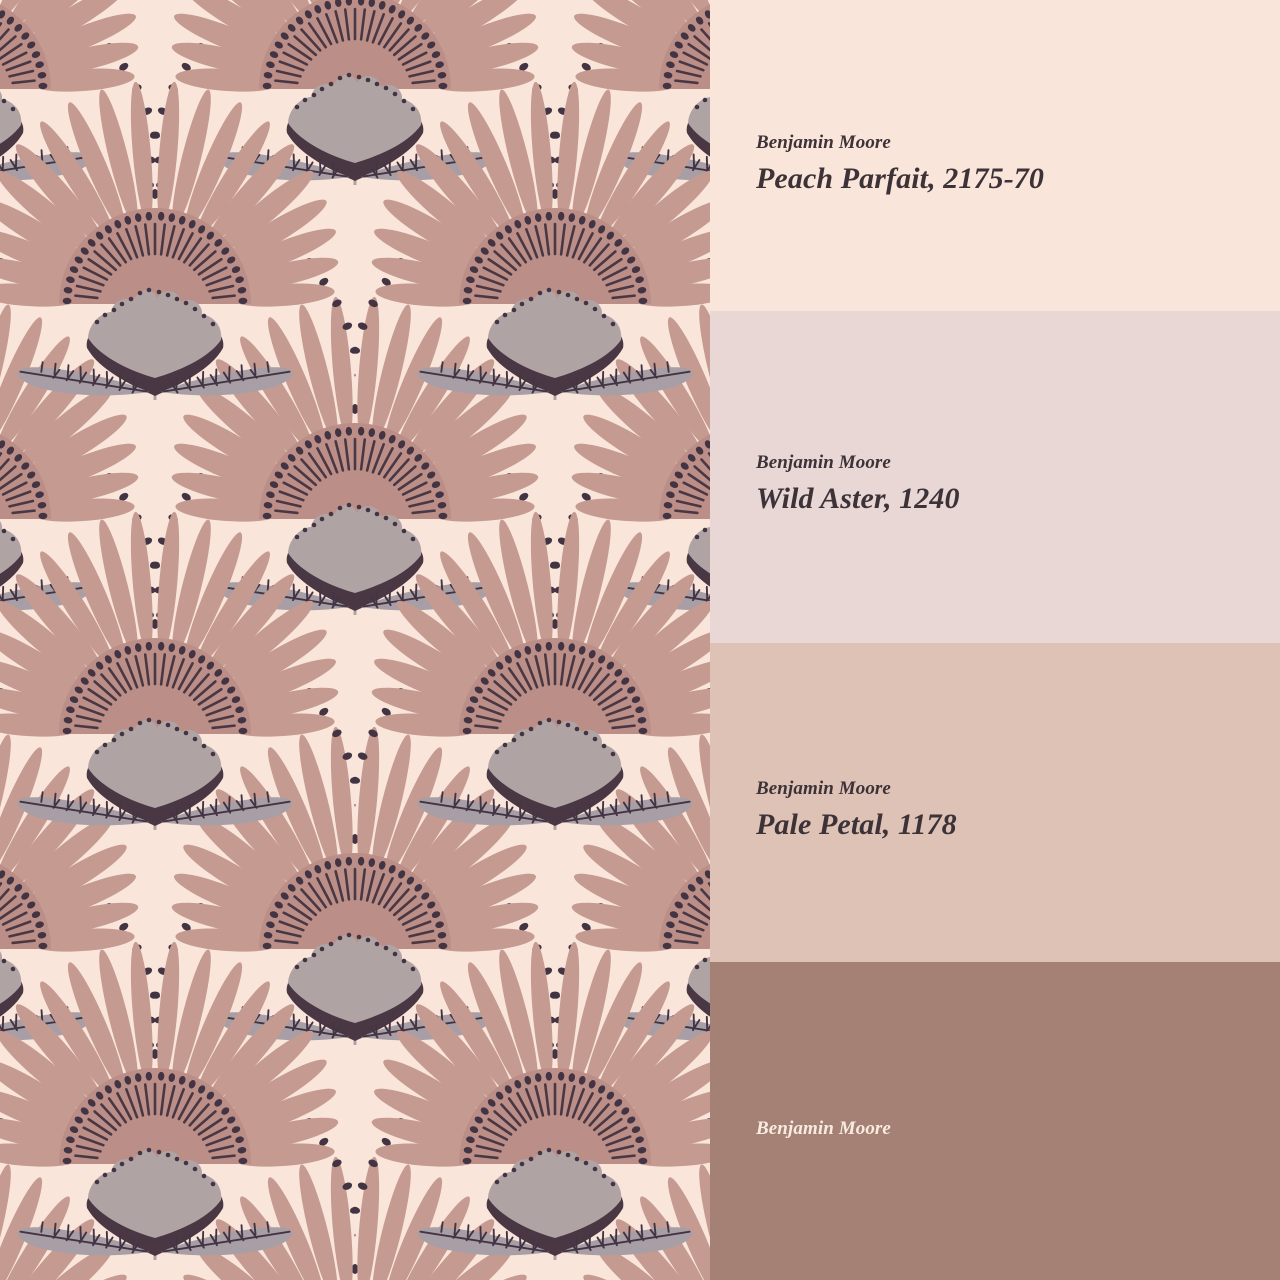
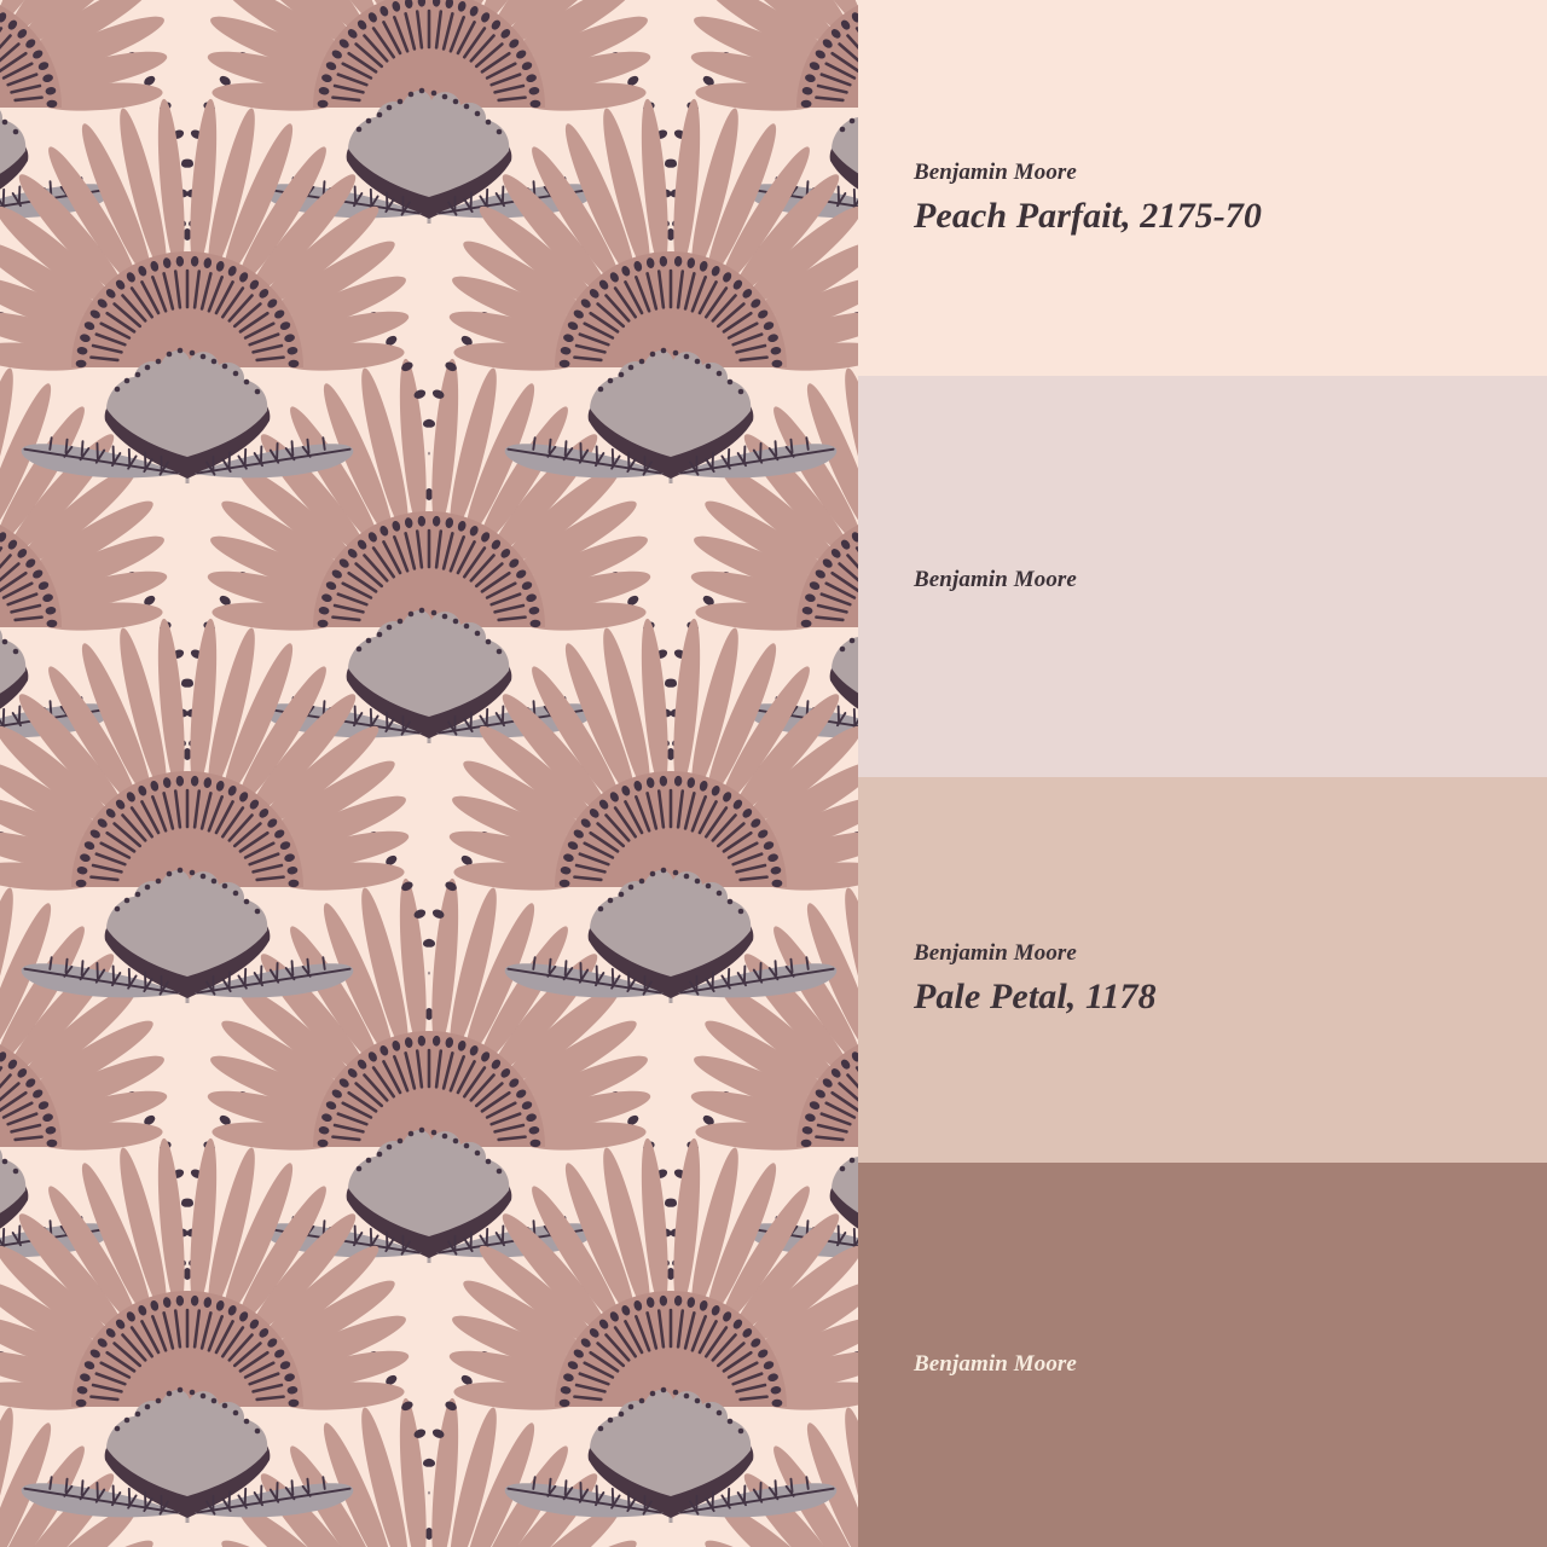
  Benjamin Moore
  Peach Parfait, 2175-70
  Benjamin Moore
- Wild Aster, 1240
  Benjamin Moore
  Pale Petal, 1178
  Benjamin Moore
